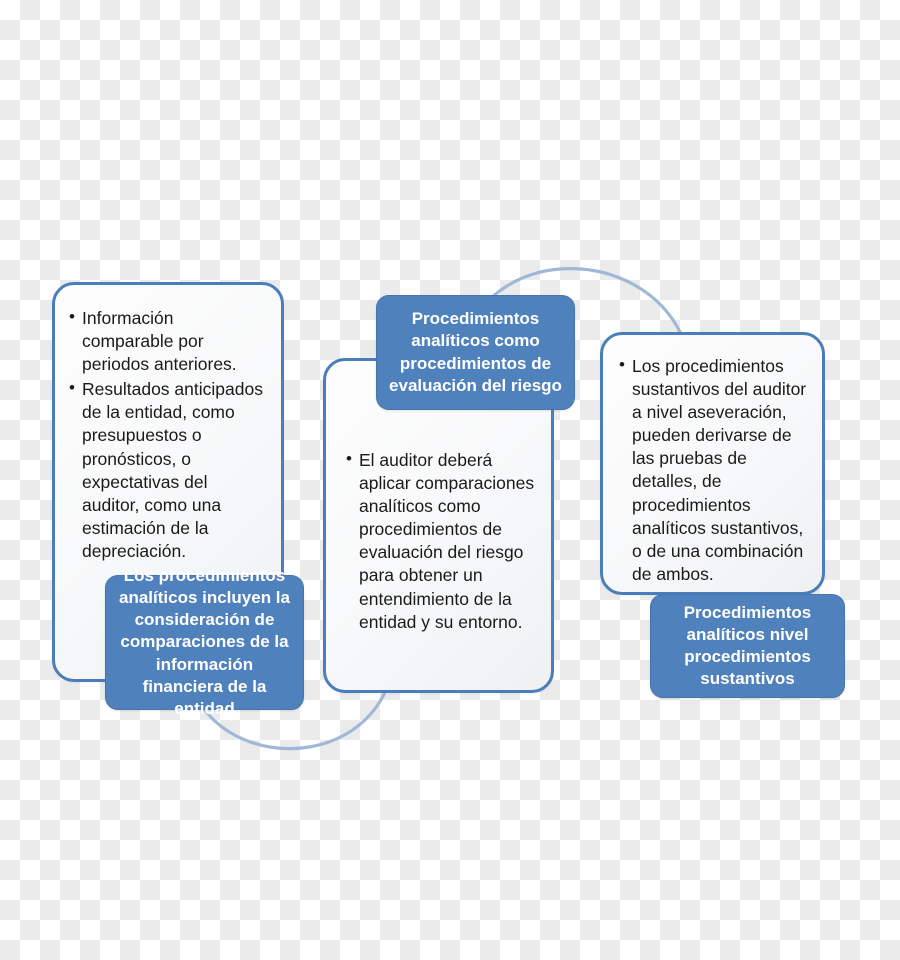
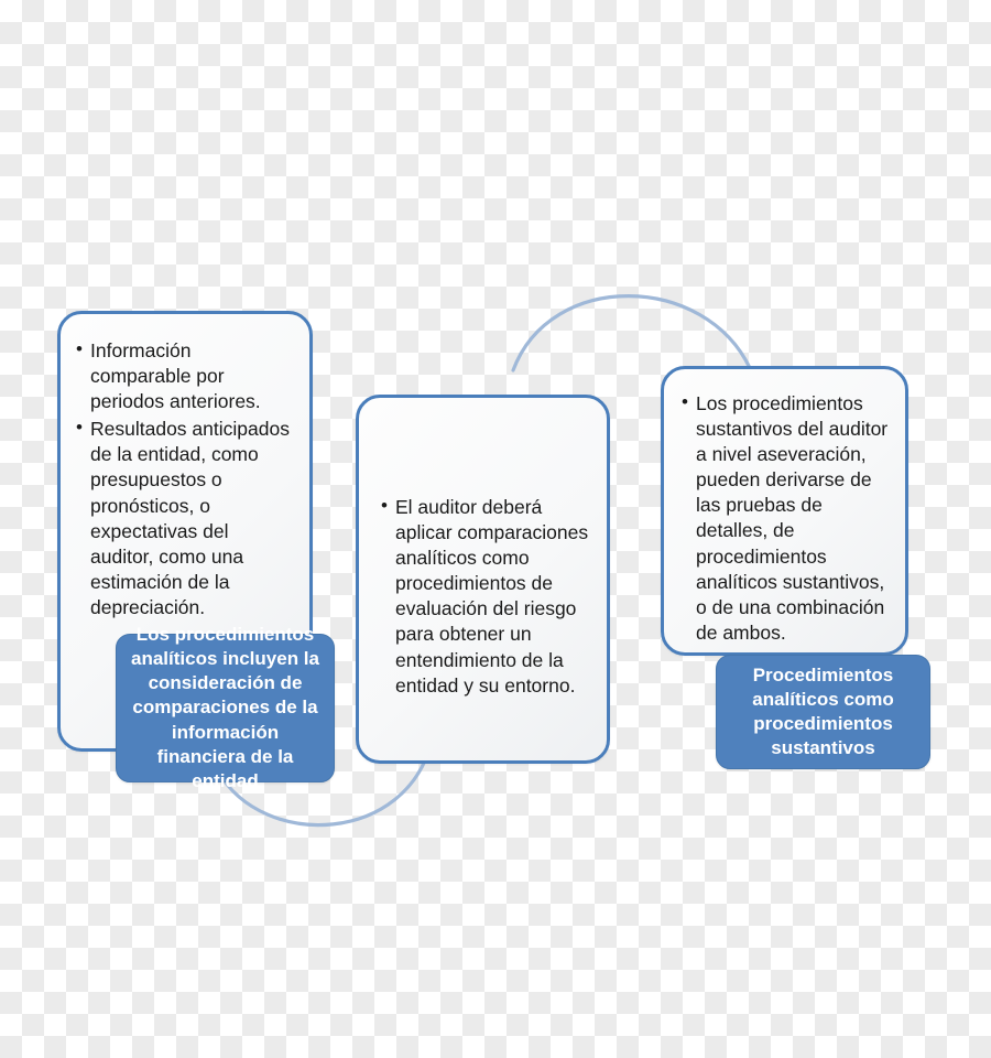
  Información comparable por periodos anteriores.
  Resultados anticipados de la entidad, como presupuestos o pronósticos, o expectativas del auditor, como una estimación de la depreciación.
  El auditor deberá aplicar comparaciones analíticos como procedimientos de evaluación del riesgo para obtener un entendimiento de la entidad y su entorno.
  Los procedimientos sustantivos del auditor a nivel aseveración, pueden derivarse de las pruebas de detalles, de procedimientos analíticos sustantivos, o de una combinación de ambos.
- Procedimientos analíticos como procedimientos de evaluación del riesgo
  Los procedimientos analíticos incluyen la consideración de comparaciones de la información financiera de la entidad
- Procedimientos analíticos nivel procedimientos sustantivos
+ Procedimientos analíticos como procedimientos sustantivos
